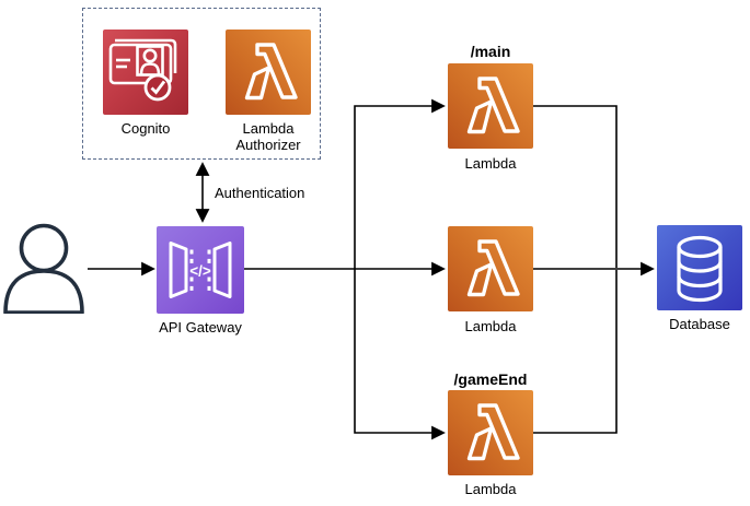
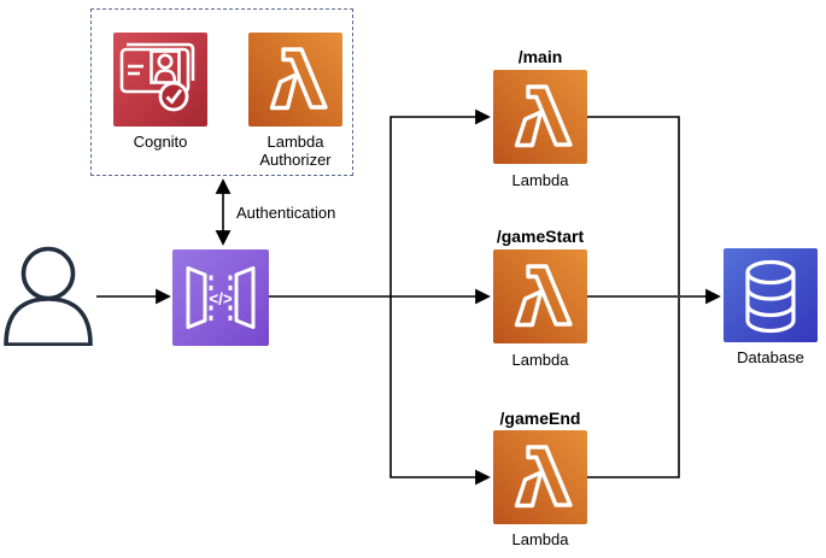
  </>
  Cognito
  Lambda Authorizer
  Authentication
- API Gateway
  /main
  Lambda
+ /gameStart
  Lambda
  /gameEnd
  Lambda
  Database
